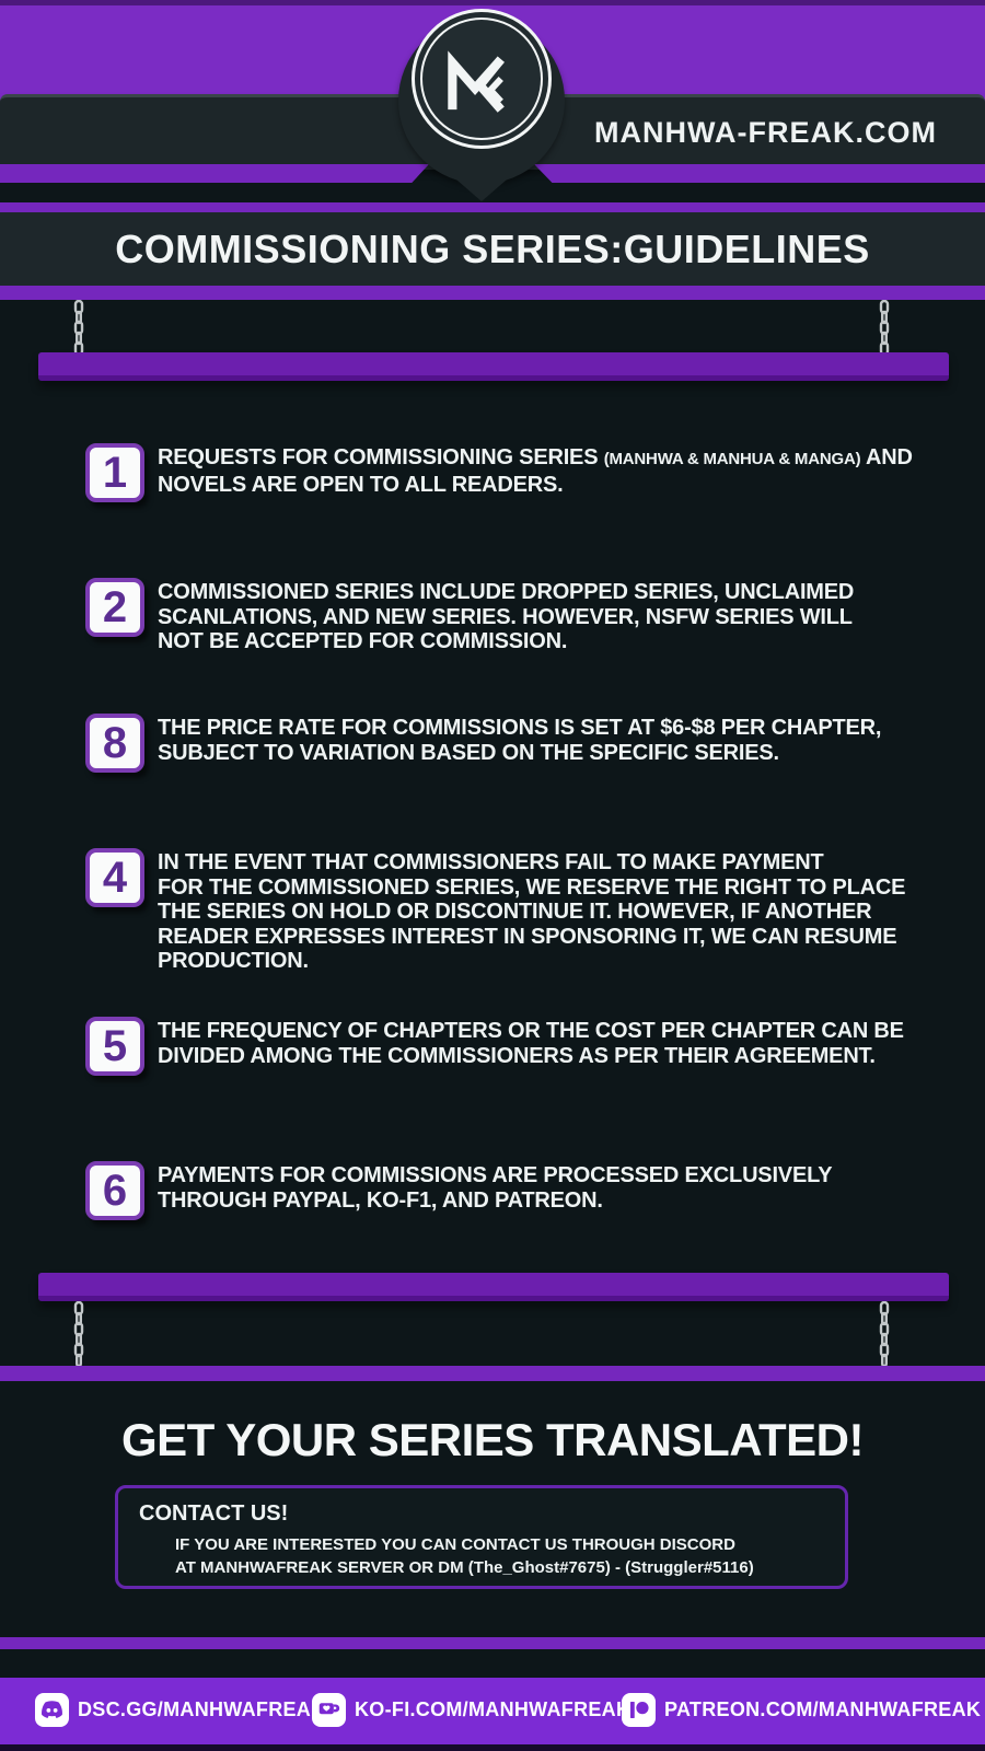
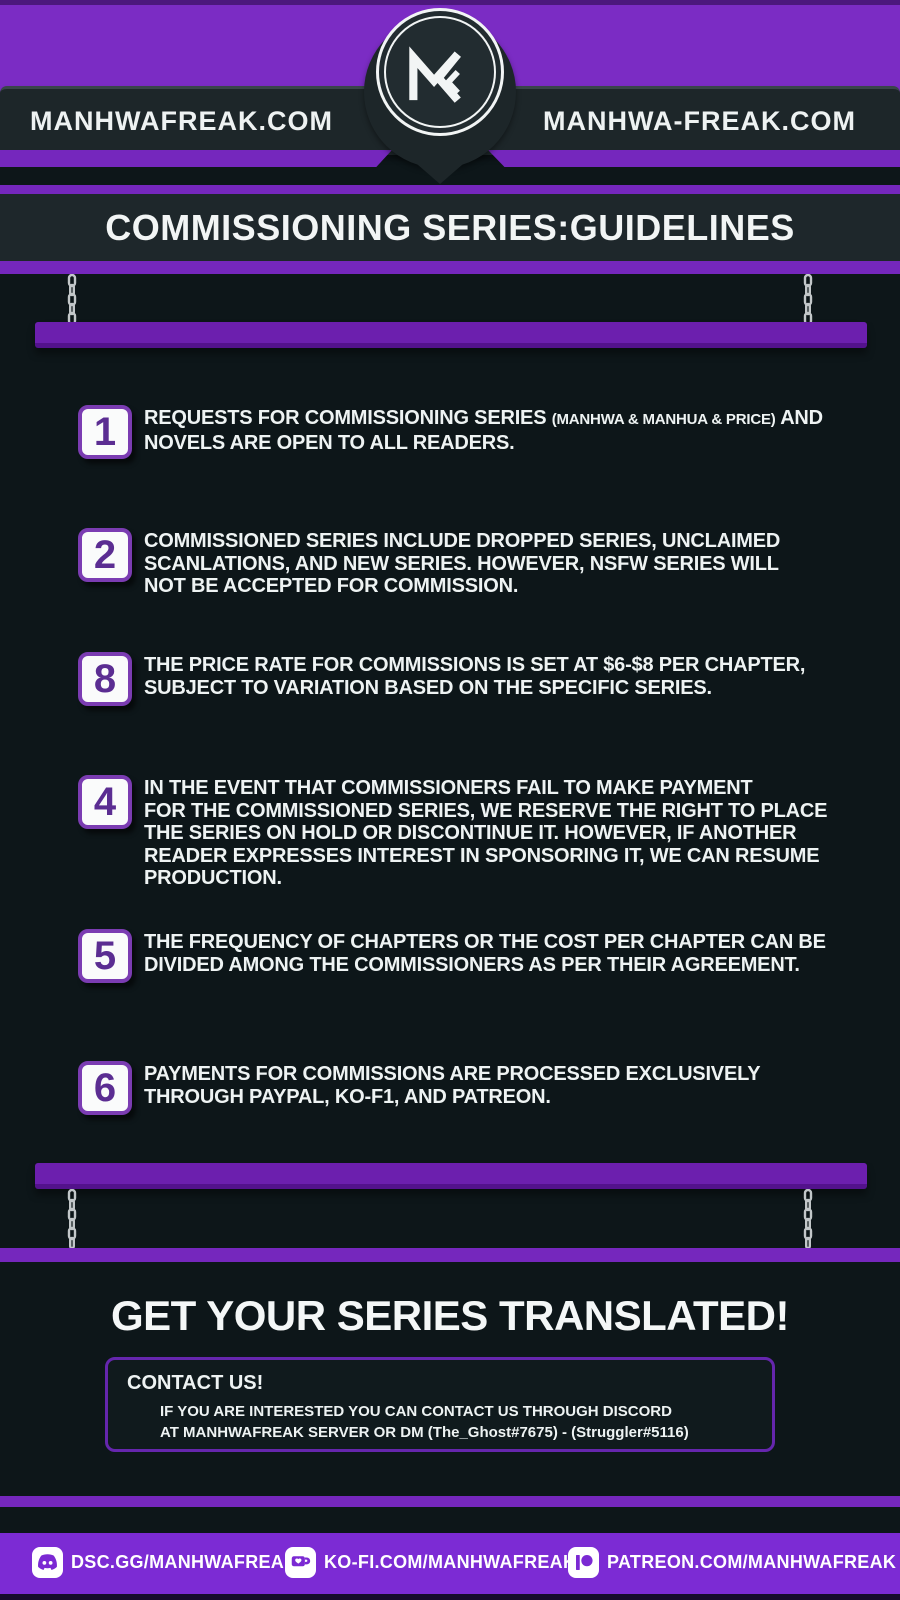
+ MANHWAFREAK.COM
  MANHWA-FREAK.COM
  COMMISSIONING SERIES:GUIDELINES
  1
- REQUESTS FOR COMMISSIONING SERIES (MANHWA & MANHUA & MANGA) AND
+ REQUESTS FOR COMMISSIONING SERIES (MANHWA & MANHUA & PRICE) AND
  NOVELS ARE OPEN TO ALL READERS.
  2
  COMMISSIONED SERIES INCLUDE DROPPED SERIES, UNCLAIMED
  SCANLATIONS, AND NEW SERIES. HOWEVER, NSFW SERIES WILL
  NOT BE ACCEPTED FOR COMMISSION.
  8
  THE PRICE RATE FOR COMMISSIONS IS SET AT $6-$8 PER CHAPTER,
  SUBJECT TO VARIATION BASED ON THE SPECIFIC SERIES.
  4
  IN THE EVENT THAT COMMISSIONERS FAIL TO MAKE PAYMENT
  FOR THE COMMISSIONED SERIES, WE RESERVE THE RIGHT TO PLACE
  THE SERIES ON HOLD OR DISCONTINUE IT. HOWEVER, IF ANOTHER
  READER EXPRESSES INTEREST IN SPONSORING IT, WE CAN RESUME
  PRODUCTION.
  5
  THE FREQUENCY OF CHAPTERS OR THE COST PER CHAPTER CAN BE
  DIVIDED AMONG THE COMMISSIONERS AS PER THEIR AGREEMENT.
  6
  PAYMENTS FOR COMMISSIONS ARE PROCESSED EXCLUSIVELY
  THROUGH PAYPAL, KO-F1, AND PATREON.
  GET YOUR SERIES TRANSLATED!
  CONTACT US!
  IF YOU ARE INTERESTED YOU CAN CONTACT US THROUGH DISCORD
  AT MANHWAFREAK SERVER OR DM (The_Ghost#7675) - (Struggler#5116)
  DSC.GG/MANHWAFREA
  KO-FI.COM/MANHWAFREA
  PATREON.COM/MANHWAFREAK
